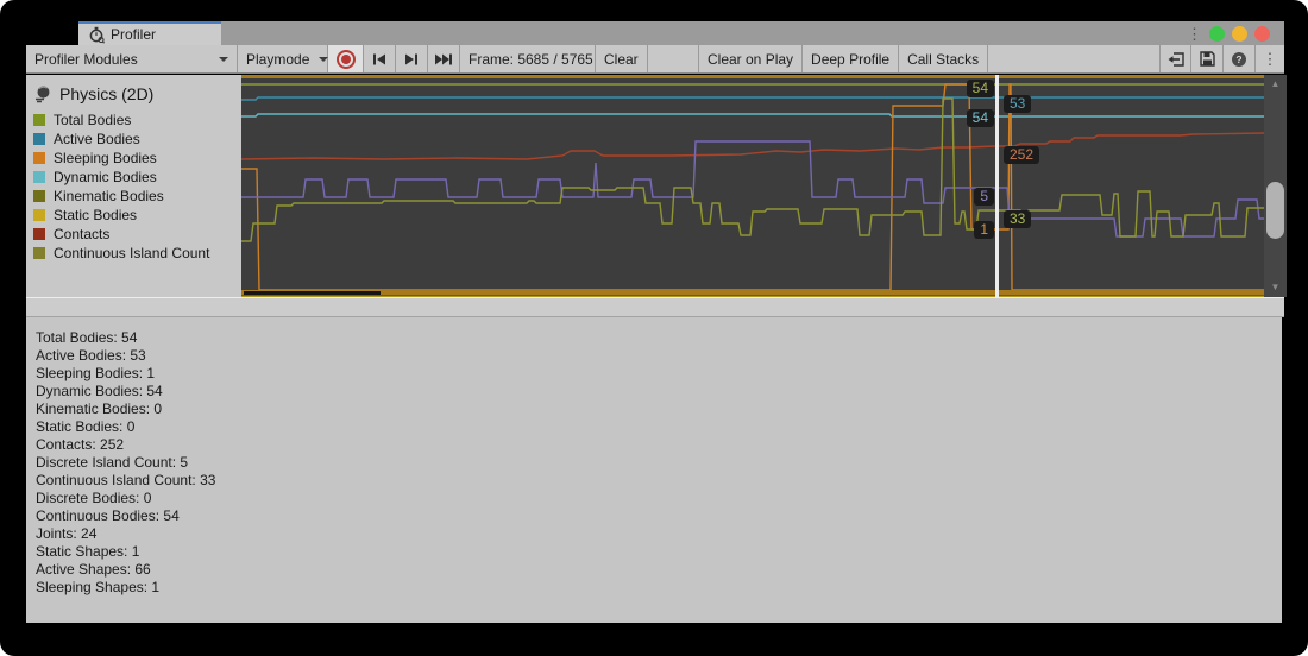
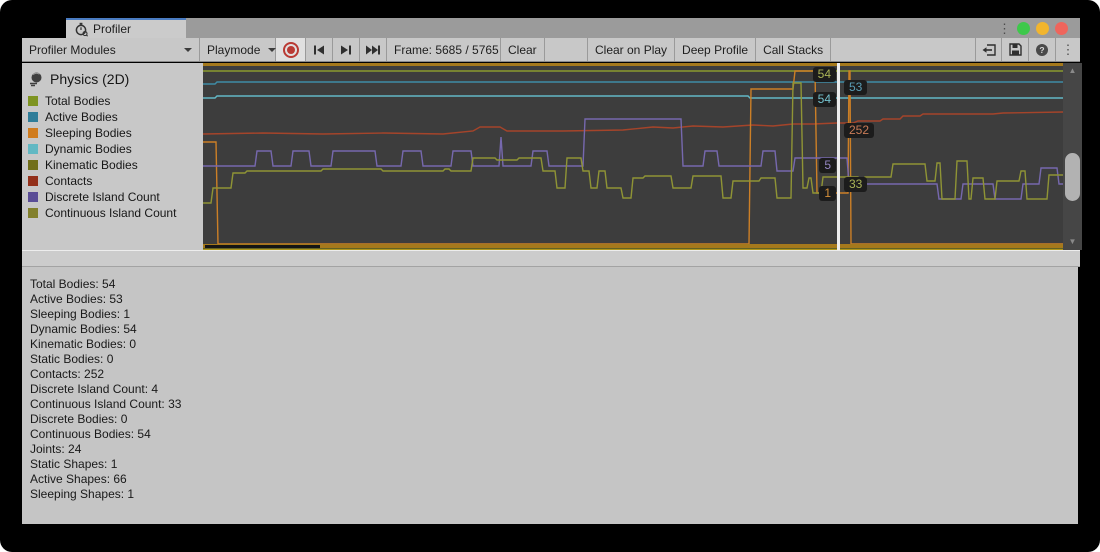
  Profiler
  ⋮
  Profiler Modules
  Playmode
  Frame: 5685 / 5765
  Clear
  Clear on Play
  Deep Profile
  Call Stacks
  ?
  ⋮
  Physics (2D)
  Total Bodies
  Active Bodies
  Sleeping Bodies
  Dynamic Bodies
  Kinematic Bodies
- Static Bodies
  Contacts
+ Discrete Island Count
  Continuous Island Count
  54
  53
  54
  252
  5
  33
  1
  ▲
  ▼
  Total Bodies: 54
  Active Bodies: 53
  Sleeping Bodies: 1
  Dynamic Bodies: 54
  Kinematic Bodies: 0
  Static Bodies: 0
  Contacts: 252
- Discrete Island Count: 5
+ Discrete Island Count: 4
  Continuous Island Count: 33
  Discrete Bodies: 0
  Continuous Bodies: 54
  Joints: 24
  Static Shapes: 1
  Active Shapes: 66
  Sleeping Shapes: 1
